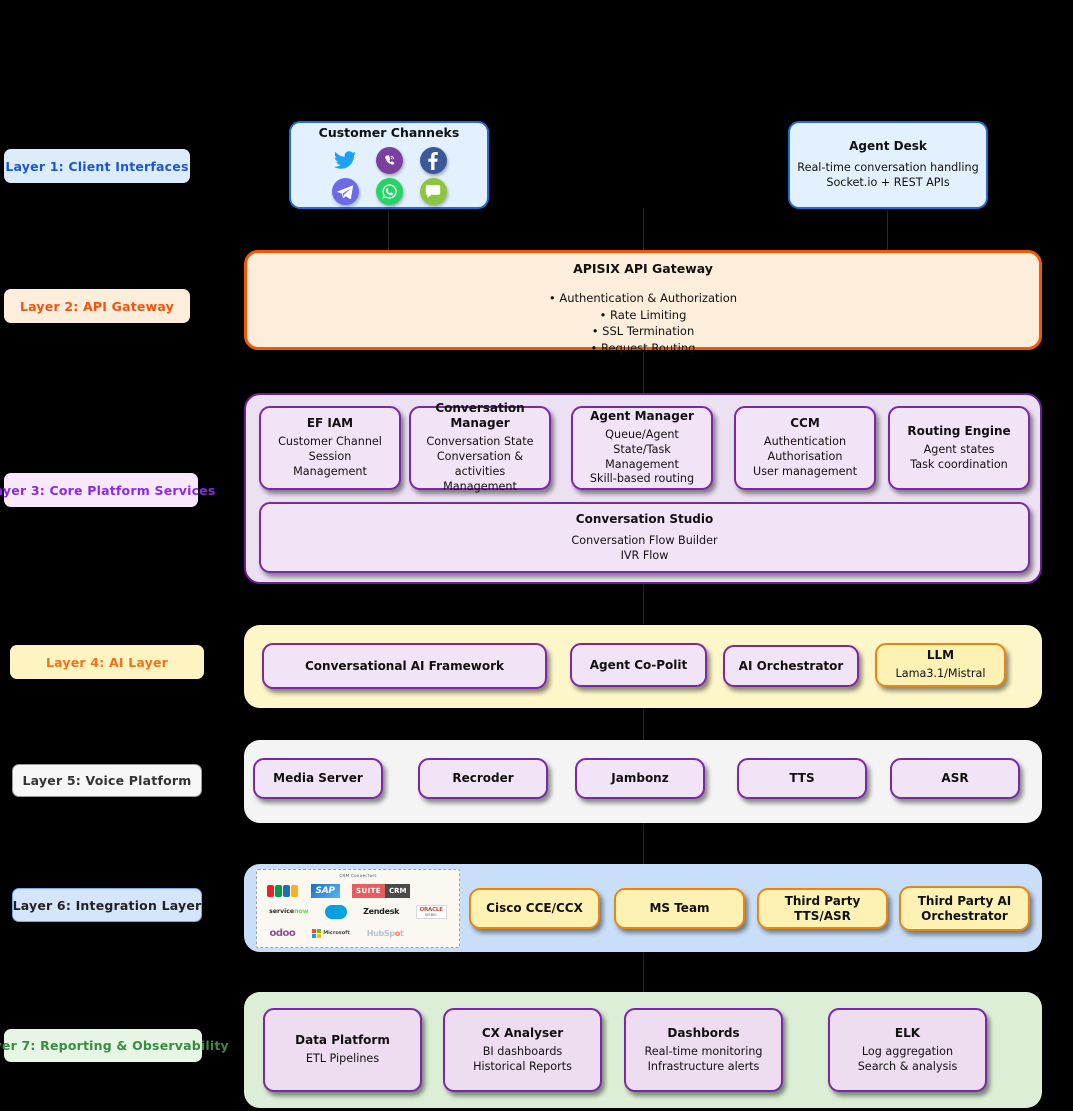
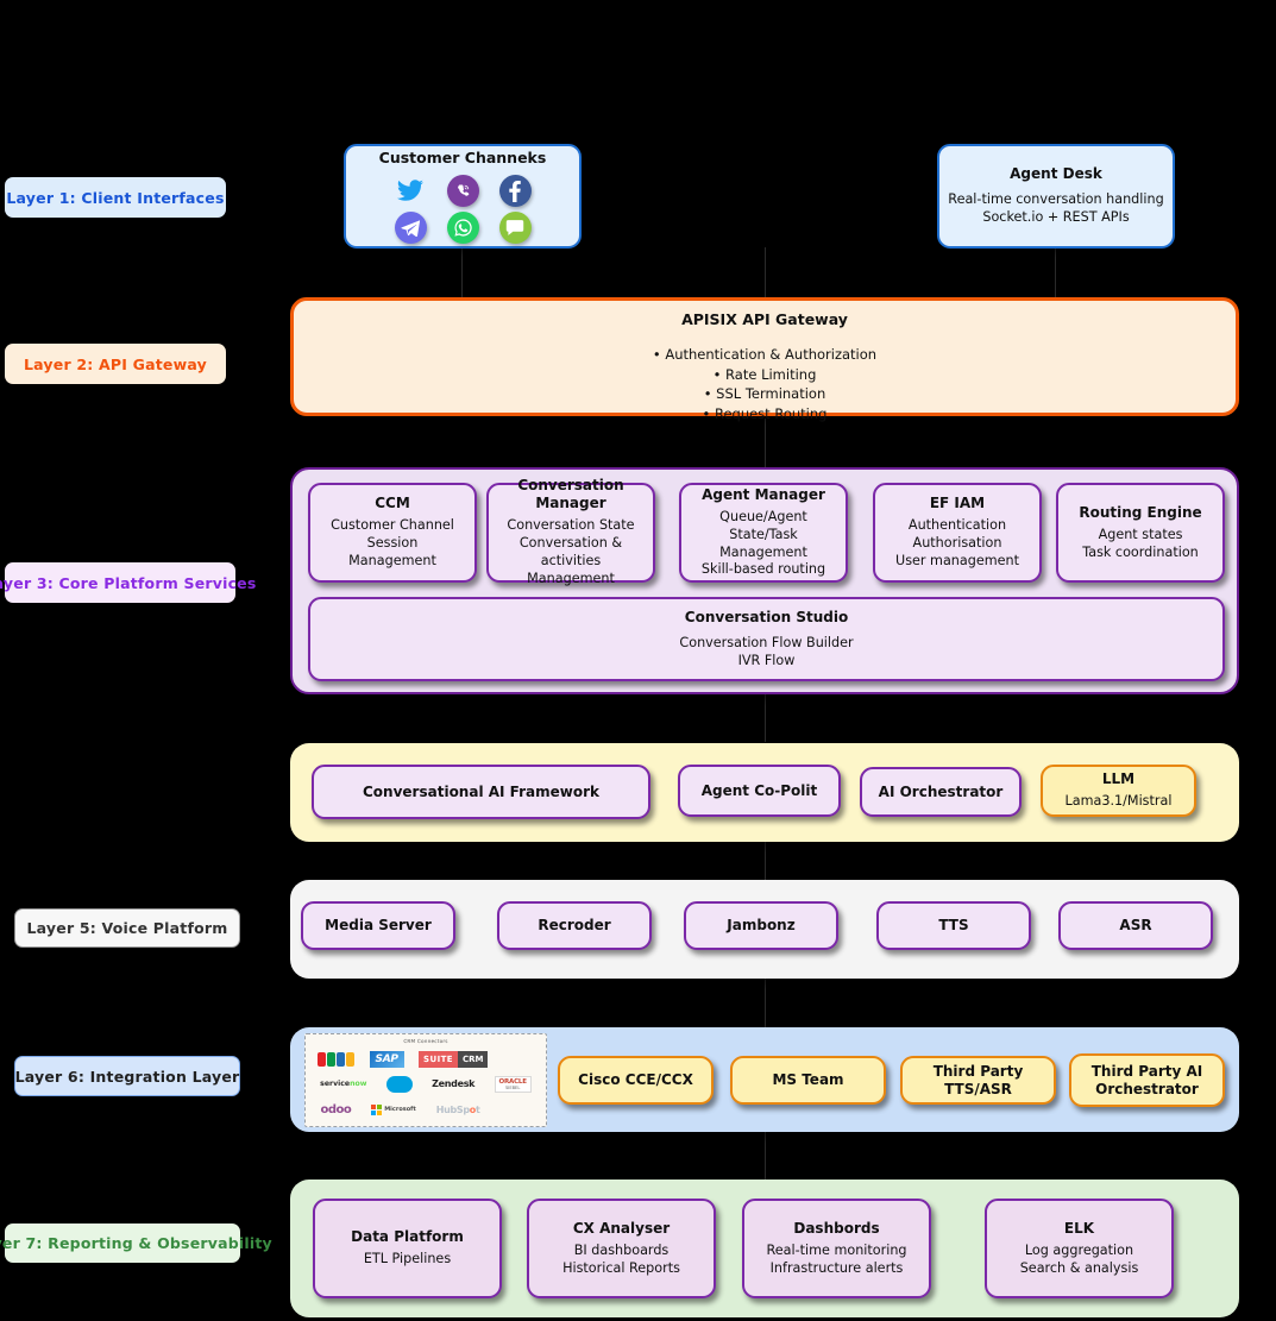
  Layer 1: Client Interfaces
  Layer 2: API Gateway
  yer 3: Core Platform Services
- Layer 4: AI Layer
  Layer 5: Voice Platform
  Layer 6: Integration Layer
  er 7: Reporting & Observability
  Customer Channeks
  Agent Desk
  Real-time conversation handling
  Socket.io + REST APIs
  APISIX API Gateway
  • Authentication & Authorization
  • Rate Limiting
  • SSL Termination
  • Request Routing
- EF IAM
+ CCM
  Customer Channel Session
  Management
  Conversation Manager
  Conversation State
  Conversation & activities
  Management
  Agent Manager
  Queue/Agent State/Task
  Management
  Skill-based routing
- CCM
+ EF IAM
  Authentication
  Authorisation
  User management
  Routing Engine
  Agent states
  Task coordination
  Conversation Studio
  Conversation Flow Builder
  IVR Flow
  Conversational AI Framework
  Agent Co-Polit
  AI Orchestrator
  LLM
  Lama3.1/Mistral
  Media Server
  Recroder
  Jambonz
  TTS
  ASR
  SAP
  SUITE
  CRM
  Zendesk
  odoo
  HubSpot
  Cisco CCE/CCX
  MS Team
  Third Party TTS/ASR
  Third Party AI
  Orchestrator
  Data Platform
  ETL Pipelines
  CX Analyser
  BI dashboards
  Historical Reports
  Dashbords
  Real-time monitoring
  Infrastructure alerts
  ELK
  Log aggregation
  Search & analysis
